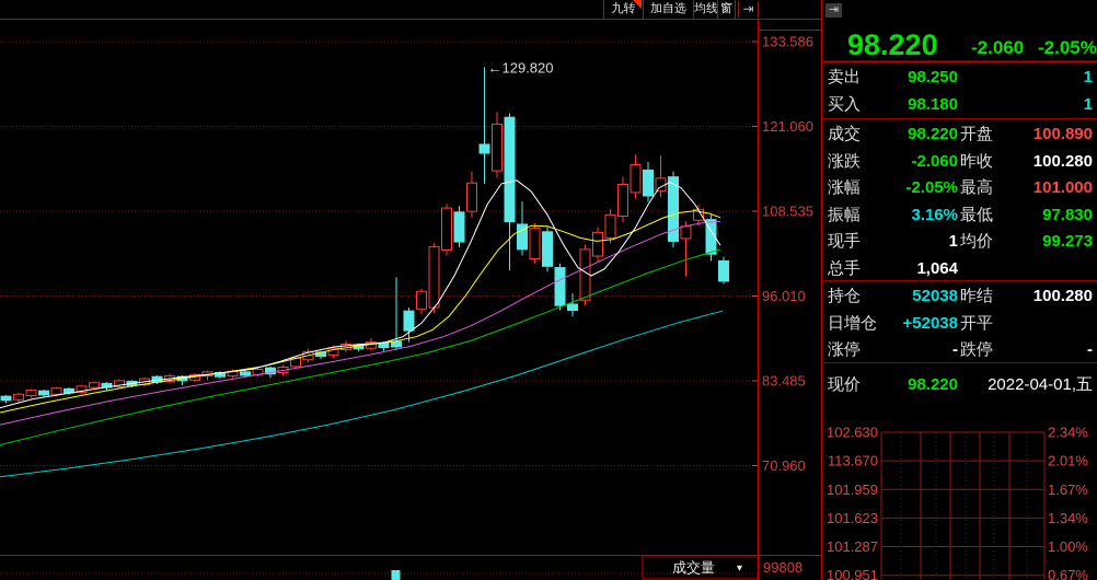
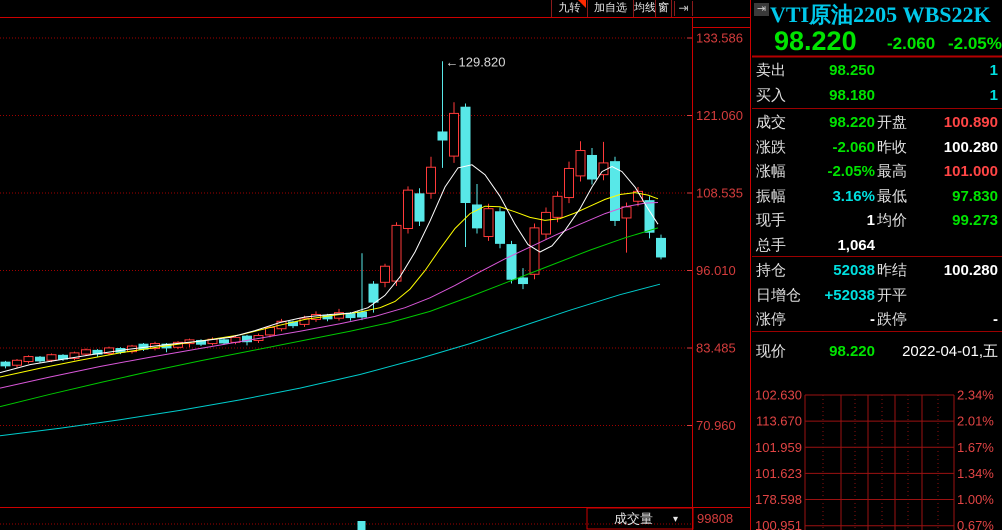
  133.586
  121.060
  108.535
  96.010
  83.485
  70.960
  ←129.820
  99808
  成交量
  ▾
  102.630
  2.34%
  113.670
  2.01%
  101.959
  1.67%
  101.623
  1.34%
- 101.287
+ 178.598
  1.00%
  100.951
  0.67%
  九转
  加自选
  均线
  窗
  ⇥
  ⇥
+ VTI原油2205 WBS22K
  98.220
  -2.060
  -2.05%
  卖出
  98.250
  1
  买入
  98.180
  1
  成交
  98.220
  开盘
  100.890
  涨跌
  -2.060
  昨收
  100.280
  涨幅
  -2.05%
  最高
  101.000
  振幅
  3.16%
  最低
  97.830
  现手
  1
  均价
  99.273
  总手
  1,064
  持仓
  52038
  昨结
  100.280
  日增仓
  +52038
  开平
  涨停
  -
  跌停
  -
  现价
  98.220
  2022-04-01,五
